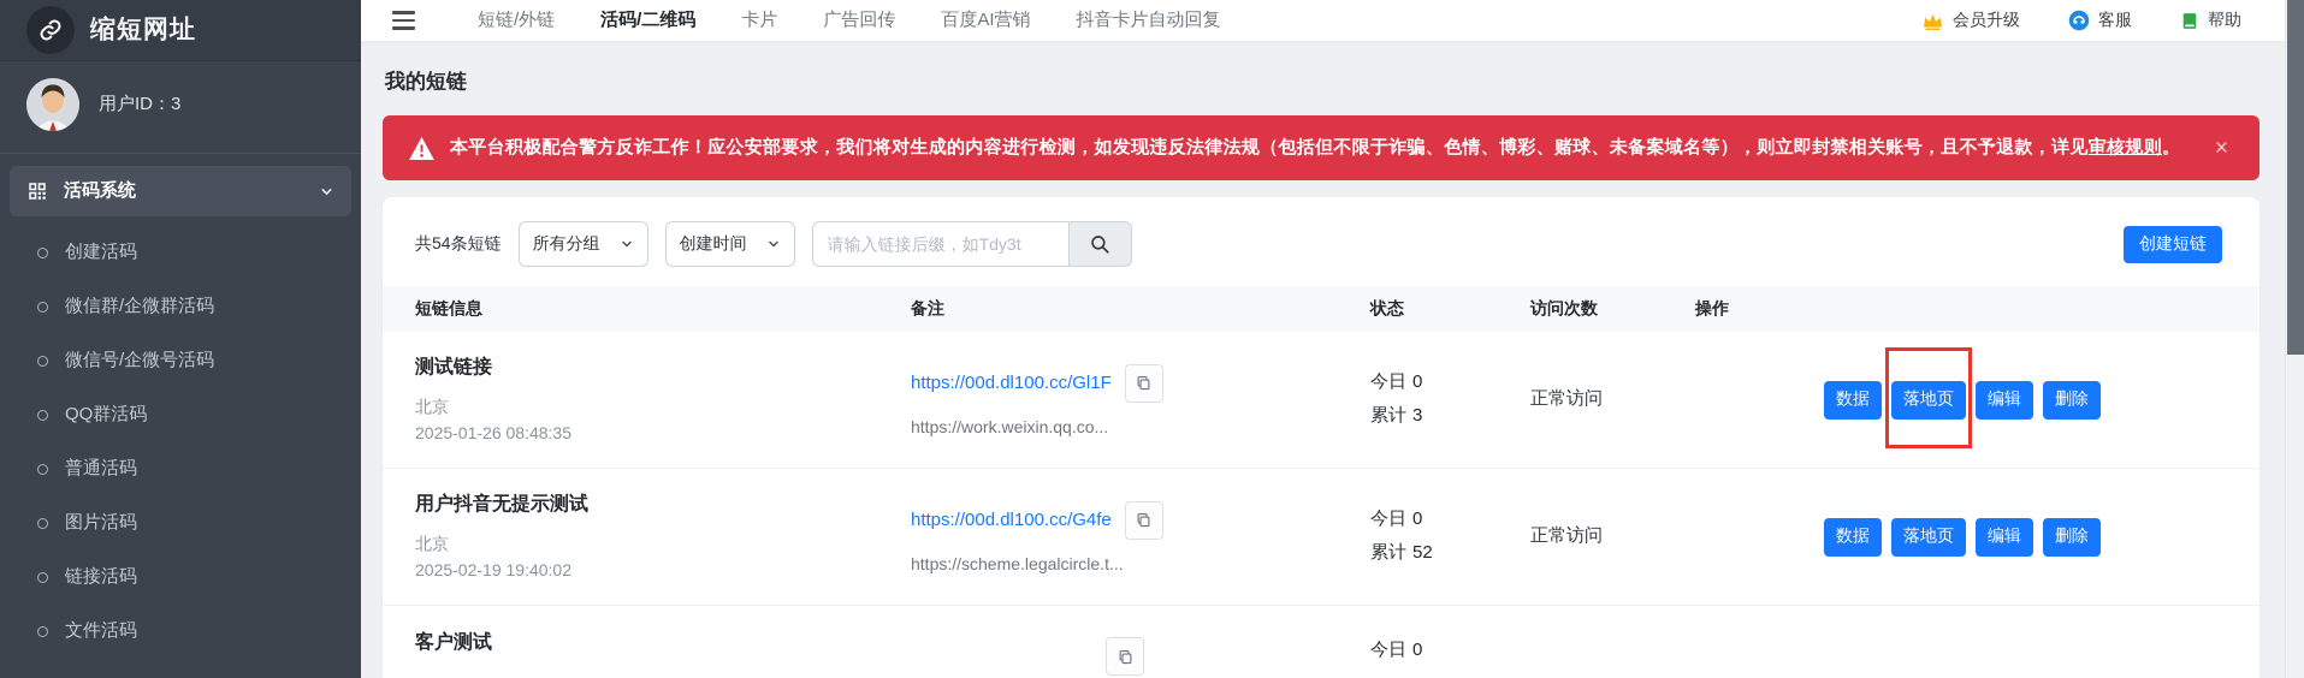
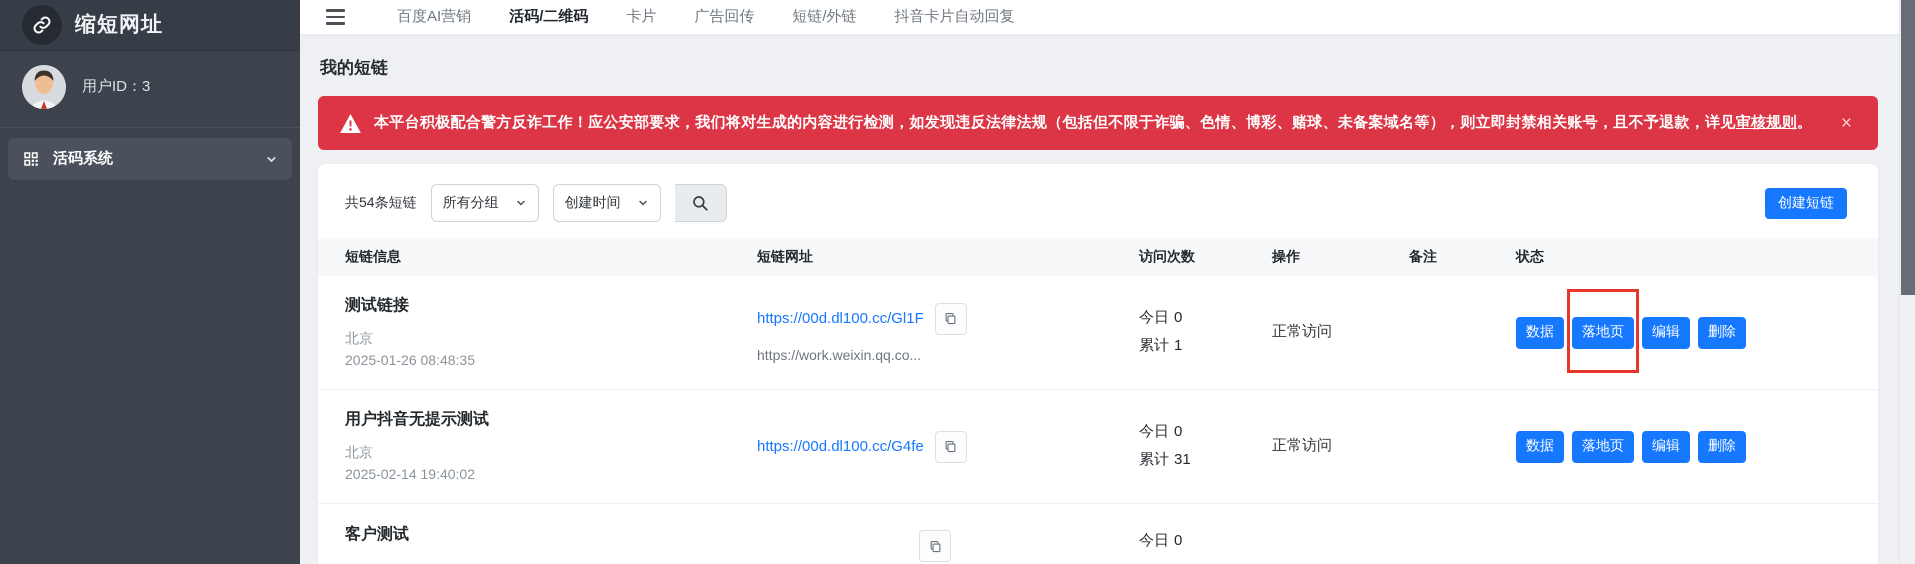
  缩短网址
  用户ID：3
  活码系统
- 创建活码
- 微信群/企微群活码
- 微信号/企微号活码
- QQ群活码
- 普通活码
- 图片活码
- 链接活码
- 文件活码
- 短链/外链
+ 百度AI营销
  活码/二维码
  卡片
  广告回传
- 百度AI营销
+ 短链/外链
  抖音卡片自动回复
- 会员升级
- 客服
- 帮助
  我的短链
  本平台积极配合警方反诈工作！应公安部要求，我们将对生成的内容进行检测，如发现违反法律法规（包括但不限于诈骗、色情、博彩、赌球、未备案域名等），则立即封禁相关账号，且不予退款，详见审核规则。
  ×
  共54条短链
  所有分组
  创建时间
- 请输入链接后缀，如Tdy3t
  创建短链
  短链信息
+ 短链网址
- 备注
+ 访问次数
- 状态
+ 操作
- 访问次数
+ 备注
- 操作
+ 状态
  测试链接
  北京
  2025-01-26 08:48:35
  https://00d.dl100.cc/Gl1F
  https://work.weixin.qq.co...
  今日 0
- 累计 3
+ 累计 1
  正常访问
  数据
  落地页
  编辑
  删除
  用户抖音无提示测试
  北京
- 2025-02-19 19:40:02
+ 2025-02-14 19:40:02
  https://00d.dl100.cc/G4fe
- https://scheme.legalcircle.t...
  今日 0
- 累计 52
+ 累计 31
  正常访问
  数据
  落地页
  编辑
  删除
  客户测试
  今日 0
